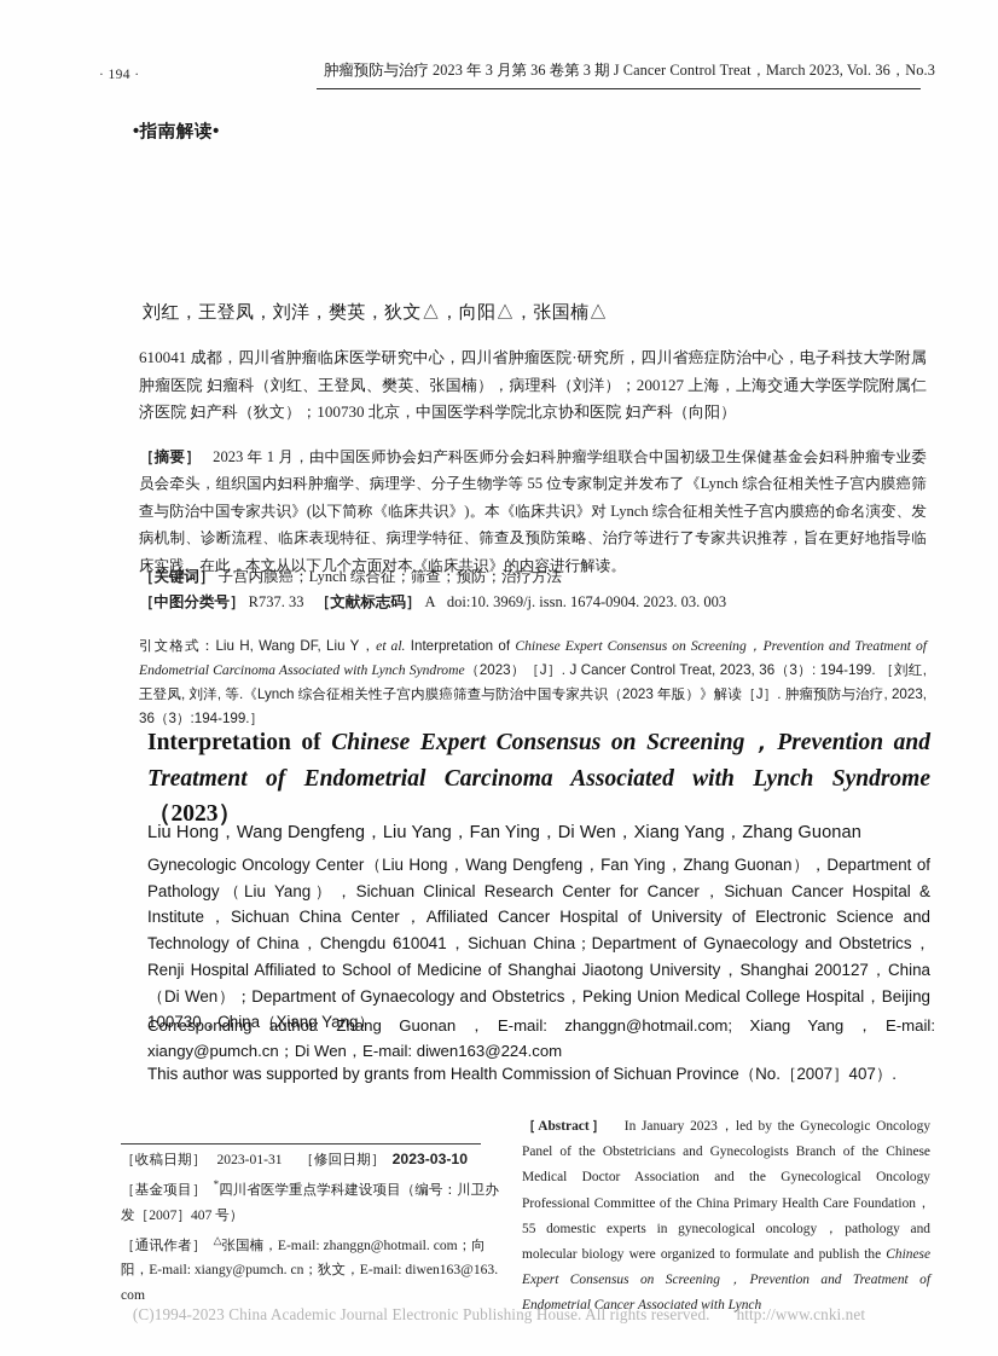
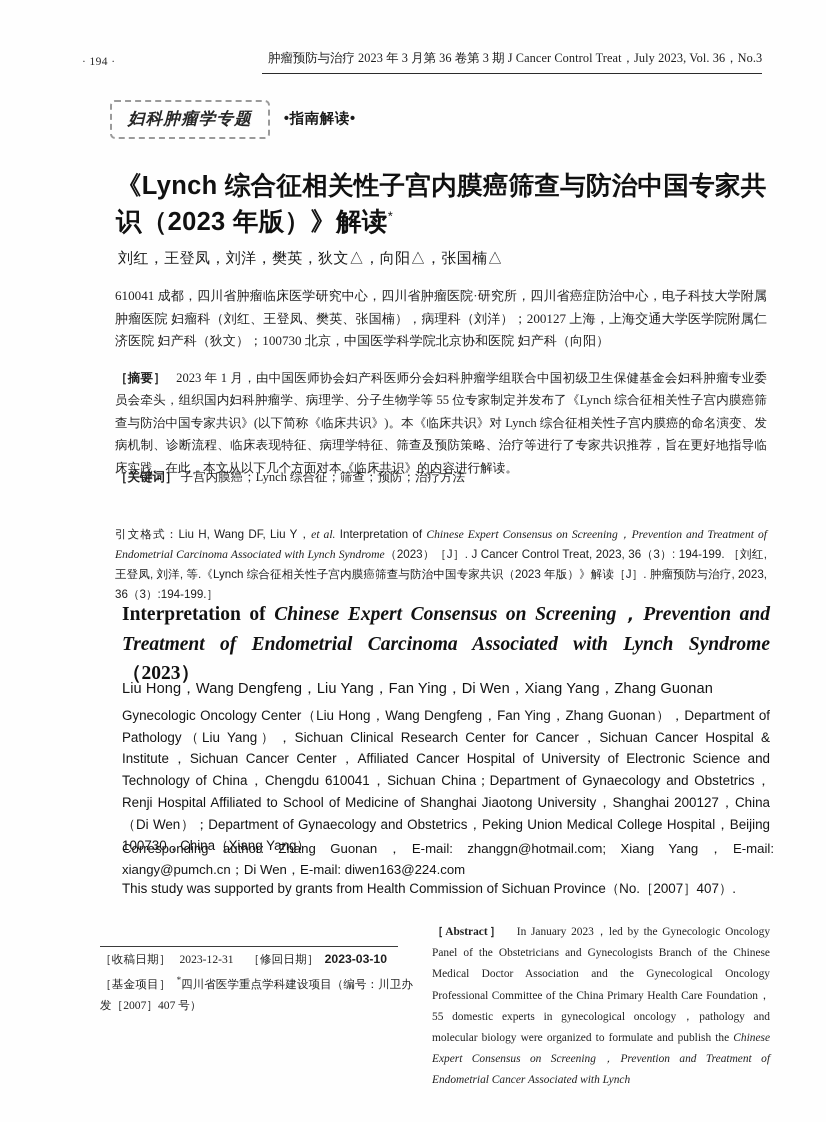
  · 194 ·
- 肿瘤预防与治疗 2023 年 3 月第 36 卷第 3 期 J Cancer Control Treat，March 2023, Vol. 36，No.3
+ 肿瘤预防与治疗 2023 年 3 月第 36 卷第 3 期 J Cancer Control Treat，July 2023, Vol. 36，No.3
+ 妇科肿瘤学专题
  •指南解读•
+ 《Lynch 综合征相关性子宫内膜癌筛查与防治中国专家共识（2023 年版）》解读*
  刘红，王登凤，刘洋，樊英，狄文△，向阳△，张国楠△
  610041 成都，四川省肿瘤临床医学研究中心，四川省肿瘤医院·研究所，四川省癌症防治中心，电子科技大学附属肿瘤医院 妇瘤科（刘红、王登凤、樊英、张国楠），病理科（刘洋）；200127 上海，上海交通大学医学院附属仁济医院 妇产科（狄文）；100730 北京，中国医学科学院北京协和医院 妇产科（向阳）
  ［摘要］ 2023 年 1 月，由中国医师协会妇产科医师分会妇科肿瘤学组联合中国初级卫生保健基金会妇科肿瘤专业委员会牵头，组织国内妇科肿瘤学、病理学、分子生物学等 55 位专家制定并发布了《Lynch 综合征相关性子宫内膜癌筛查与防治中国专家共识》(以下简称《临床共识》)。本《临床共识》对 Lynch 综合征相关性子宫内膜癌的命名演变、发病机制、诊断流程、临床表现特征、病理学特征、筛查及预防策略、治疗等进行了专家共识推荐，旨在更好地指导临床实践。在此，本文从以下几个方面对本《临床共识》的内容进行解读。
  ［关键词］ 子宫内膜癌；Lynch 综合征；筛查；预防；治疗方法
- ［中图分类号］ R737. 33 ［文献标志码］ A doi:10. 3969/j. issn. 1674-0904. 2023. 03. 003
  引文格式：Liu H, Wang DF, Liu Y，et al. Interpretation of Chinese Expert Consensus on Screening，Prevention and Treatment of Endometrial Carcinoma Associated with Lynch Syndrome（2023）［J］. J Cancer Control Treat, 2023, 36（3）: 194-199. ［刘红, 王登凤, 刘洋, 等.《Lynch 综合征相关性子宫内膜癌筛查与防治中国专家共识（2023 年版）》解读［J］. 肿瘤预防与治疗, 2023, 36（3）:194-199.］
  Interpretation of Chinese Expert Consensus on Screening，Prevention and Treatment of Endometrial Carcinoma Associated with Lynch Syndrome（2023）
  Liu Hong，Wang Dengfeng，Liu Yang，Fan Ying，Di Wen，Xiang Yang，Zhang Guonan
- Gynecologic Oncology Center（Liu Hong，Wang Dengfeng，Fan Ying，Zhang Guonan），Department of Pathology（Liu Yang），Sichuan Clinical Research Center for Cancer，Sichuan Cancer Hospital & Institute，Sichuan China Center，Affiliated Cancer Hospital of University of Electronic Science and Technology of China，Chengdu 610041，Sichuan China；Department of Gynaecology and Obstetrics，Renji Hospital Affiliated to School of Medicine of Shanghai Jiaotong University，Shanghai 200127，China（Di Wen）；Department of Gynaecology and Obstetrics，Peking Union Medical College Hospital，Beijing 100730，China（Xiang Yang）
+ Gynecologic Oncology Center（Liu Hong，Wang Dengfeng，Fan Ying，Zhang Guonan），Department of Pathology（Liu Yang），Sichuan Clinical Research Center for Cancer，Sichuan Cancer Hospital & Institute，Sichuan Cancer Center，Affiliated Cancer Hospital of University of Electronic Science and Technology of China，Chengdu 610041，Sichuan China；Department of Gynaecology and Obstetrics，Renji Hospital Affiliated to School of Medicine of Shanghai Jiaotong University，Shanghai 200127，China（Di Wen）；Department of Gynaecology and Obstetrics，Peking Union Medical College Hospital，Beijing 100730，China（Xiang Yang）
  Corresponding author: Zhang Guonan，E-mail: zhanggn@hotmail.com; Xiang Yang，E-mail: xiangy@pumch.cn；Di Wen，E-mail: diwen163@224.com
- This author was supported by grants from Health Commission of Sichuan Province（No.［2007］407）.
+ This study was supported by grants from Health Commission of Sichuan Province（No.［2007］407）.
  ［Abstract］ In January 2023，led by the Gynecologic Oncology Panel of the Obstetricians and Gynecologists Branch of the Chinese Medical Doctor Association and the Gynecological Oncology Professional Committee of the China Primary Health Care Foundation，55 domestic experts in gynecological oncology，pathology and molecular biology were organized to formulate and publish the Chinese Expert Consensus on Screening，Prevention and Treatment of Endometrial Cancer Associated with Lynch
- ［收稿日期］ 2023-01-31 ［修回日期］ 2023-03-10
+ ［收稿日期］ 2023-12-31 ［修回日期］ 2023-03-10
  ［基金项目］ *四川省医学重点学科建设项目（编号：川卫办发［2007］407 号）
- ［通讯作者］ △张国楠，E-mail: zhanggn@hotmail. com；向阳，E-mail: xiangy@pumch. cn；狄文，E-mail: diwen163@163. com
- (C)1994-2023 China Academic Journal Electronic Publishing House. All rights reserved. http://www.cnki.net
